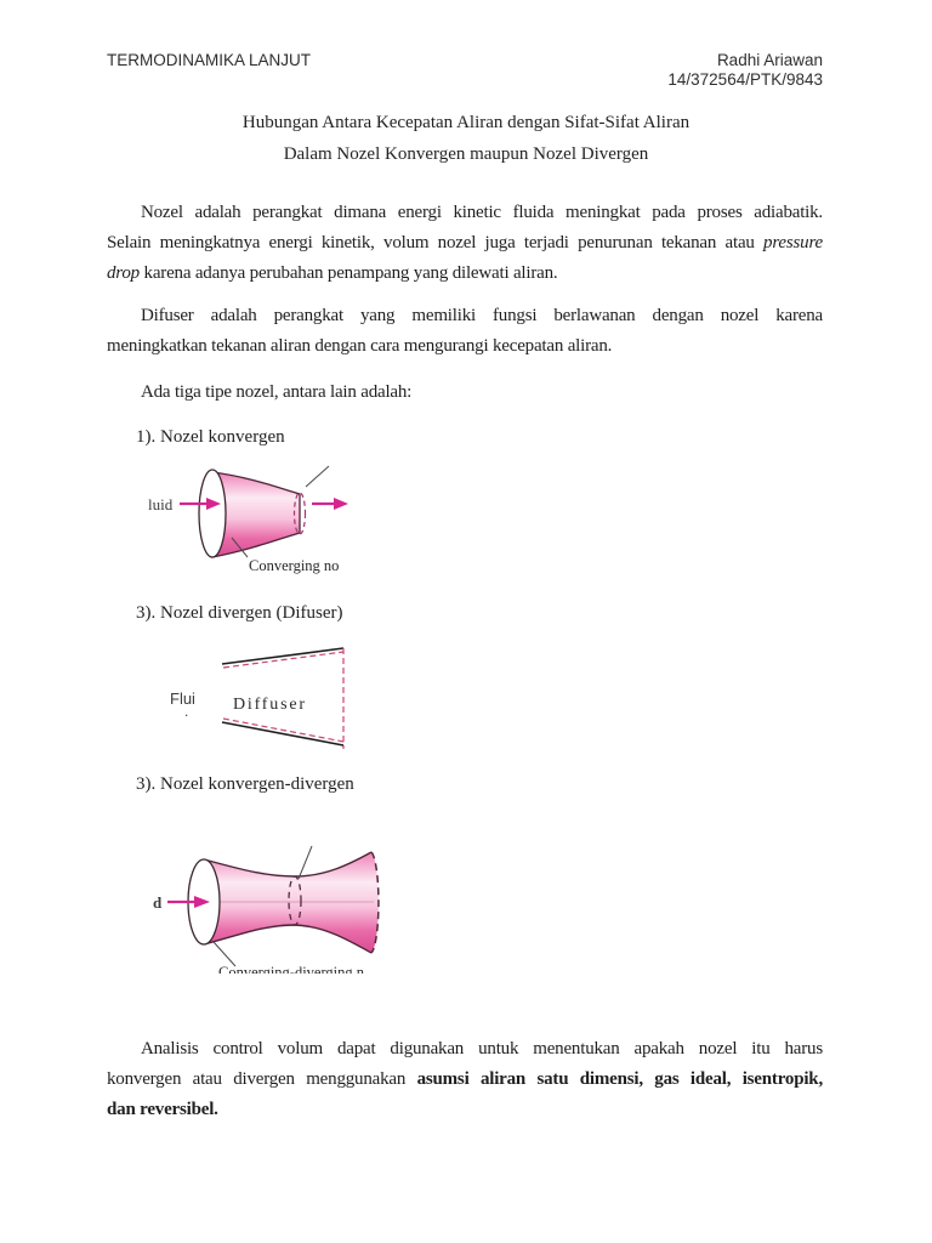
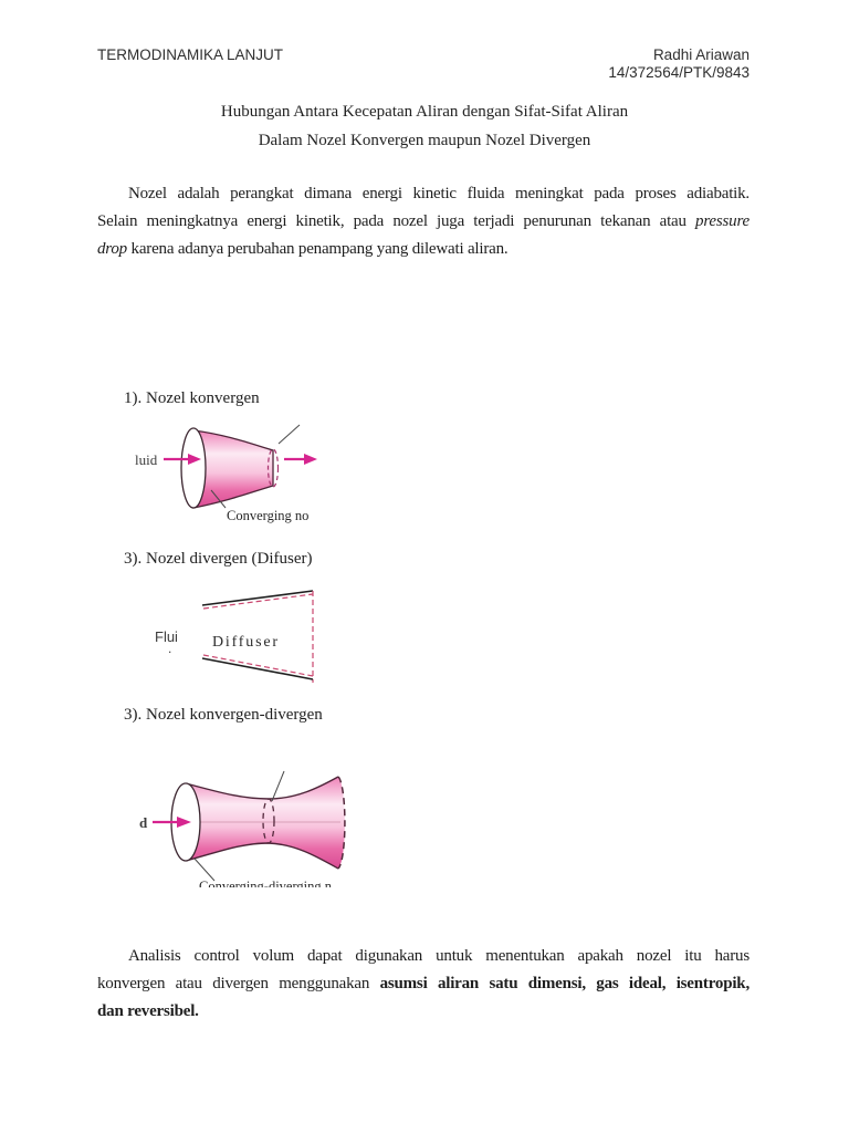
  TERMODINAMIKA LANJUT
  Radhi Ariawan
  14/372564/PTK/9843
  Hubungan Antara Kecepatan Aliran dengan Sifat-Sifat Aliran
  Dalam Nozel Konvergen maupun Nozel Divergen
  Nozel adalah perangkat dimana energi kinetic fluida meningkat pada proses adiabatik.
- Selain meningkatnya energi kinetik, volum nozel juga terjadi penurunan tekanan atau pressure
+ Selain meningkatnya energi kinetik, pada nozel juga terjadi penurunan tekanan atau pressure
  drop karena adanya perubahan penampang yang dilewati aliran.
- Difuser adalah perangkat yang memiliki fungsi berlawanan dengan nozel karena
- meningkatkan tekanan aliran dengan cara mengurangi kecepatan aliran.
- Ada tiga tipe nozel, antara lain adalah:
  1). Nozel konvergen
  luid
  Converging no
  3). Nozel divergen (Difuser)
  Flui
  .
  Diffuser
  3). Nozel konvergen-divergen
  d
  Converging-diverging n
  Analisis control volum dapat digunakan untuk menentukan apakah nozel itu harus
  konvergen atau divergen menggunakan asumsi aliran satu dimensi, gas ideal, isentropik,
  dan reversibel.
